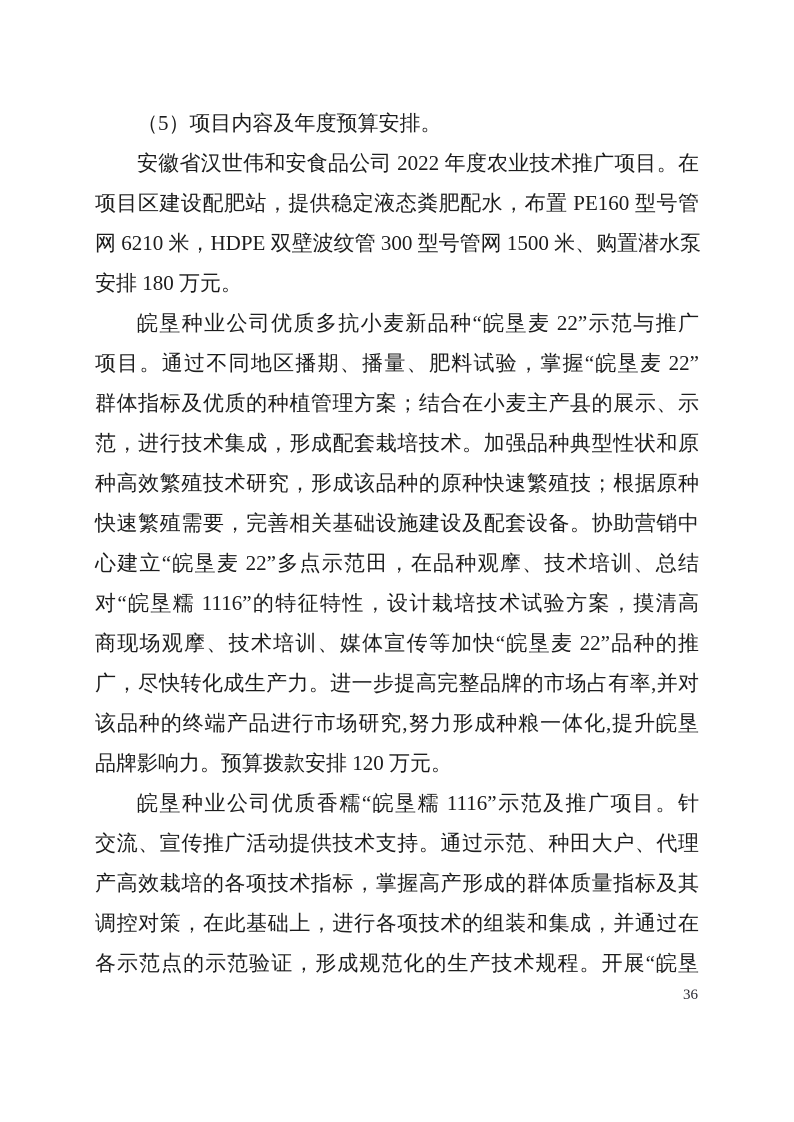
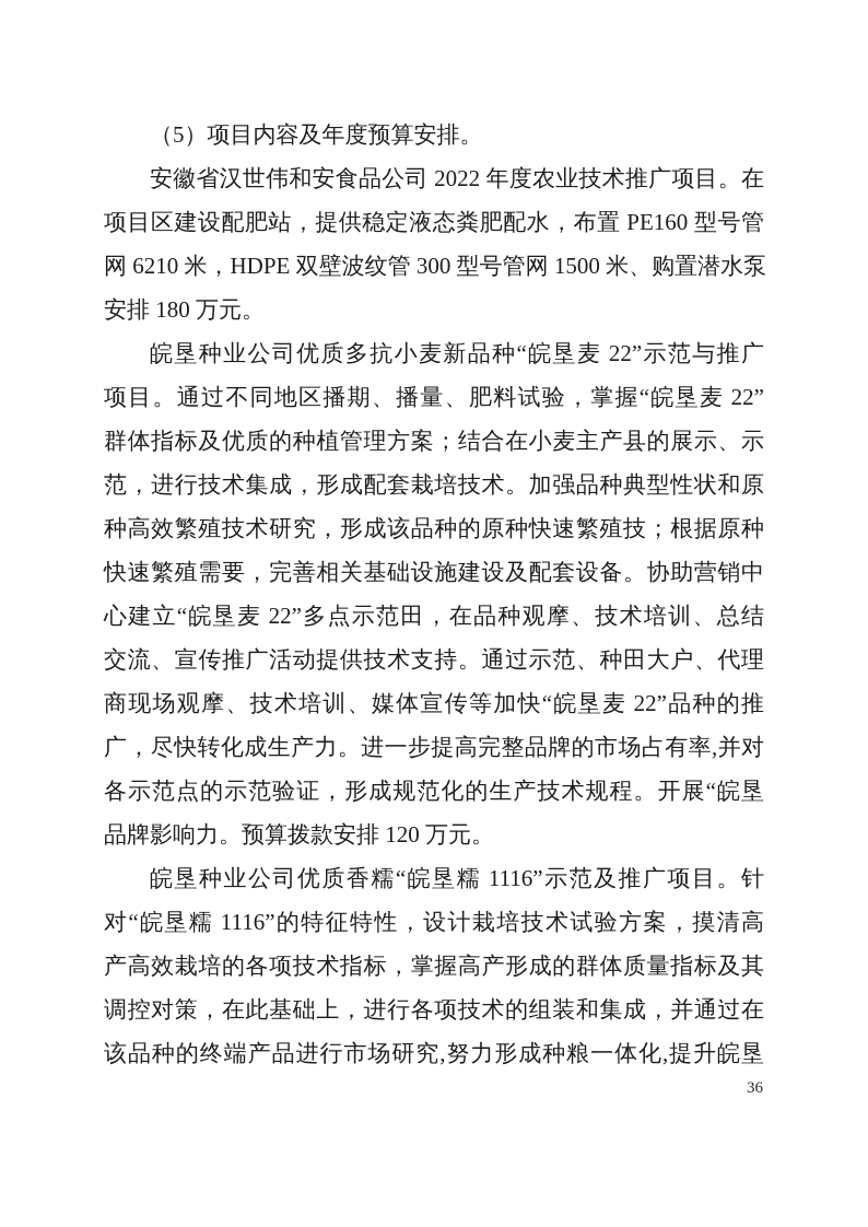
  （5）项目内容及年度预算安排。
  安徽省汉世伟和安食品公司 2022 年度农业技术推广项目。在
  项目区建设配肥站，提供稳定液态粪肥配水，布置 PE160 型号管
  网 6210 米，HDPE 双壁波纹管 300 型号管网 1500 米、购置潜水泵
  安排 180 万元。
  皖垦种业公司优质多抗小麦新品种“皖垦麦 22”示范与推广
  项目。通过不同地区播期、播量、肥料试验，掌握“皖垦麦 22”
  群体指标及优质的种植管理方案；结合在小麦主产县的展示、示
  范，进行技术集成，形成配套栽培技术。加强品种典型性状和原
  种高效繁殖技术研究，形成该品种的原种快速繁殖技；根据原种
  快速繁殖需要，完善相关基础设施建设及配套设备。协助营销中
  心建立“皖垦麦 22”多点示范田，在品种观摩、技术培训、总结
- 对“皖垦糯 1116”的特征特性，设计栽培技术试验方案，摸清高
+ 交流、宣传推广活动提供技术支持。通过示范、种田大户、代理
  商现场观摩、技术培训、媒体宣传等加快“皖垦麦 22”品种的推
  广，尽快转化成生产力。进一步提高完整品牌的市场占有率,并对
- 该品种的终端产品进行市场研究,努力形成种粮一体化,提升皖垦
+ 各示范点的示范验证，形成规范化的生产技术规程。开展“皖垦
  品牌影响力。预算拨款安排 120 万元。
  皖垦种业公司优质香糯“皖垦糯 1116”示范及推广项目。针
- 交流、宣传推广活动提供技术支持。通过示范、种田大户、代理
+ 对“皖垦糯 1116”的特征特性，设计栽培技术试验方案，摸清高
  产高效栽培的各项技术指标，掌握高产形成的群体质量指标及其
  调控对策，在此基础上，进行各项技术的组装和集成，并通过在
- 各示范点的示范验证，形成规范化的生产技术规程。开展“皖垦
+ 该品种的终端产品进行市场研究,努力形成种粮一体化,提升皖垦
  36
